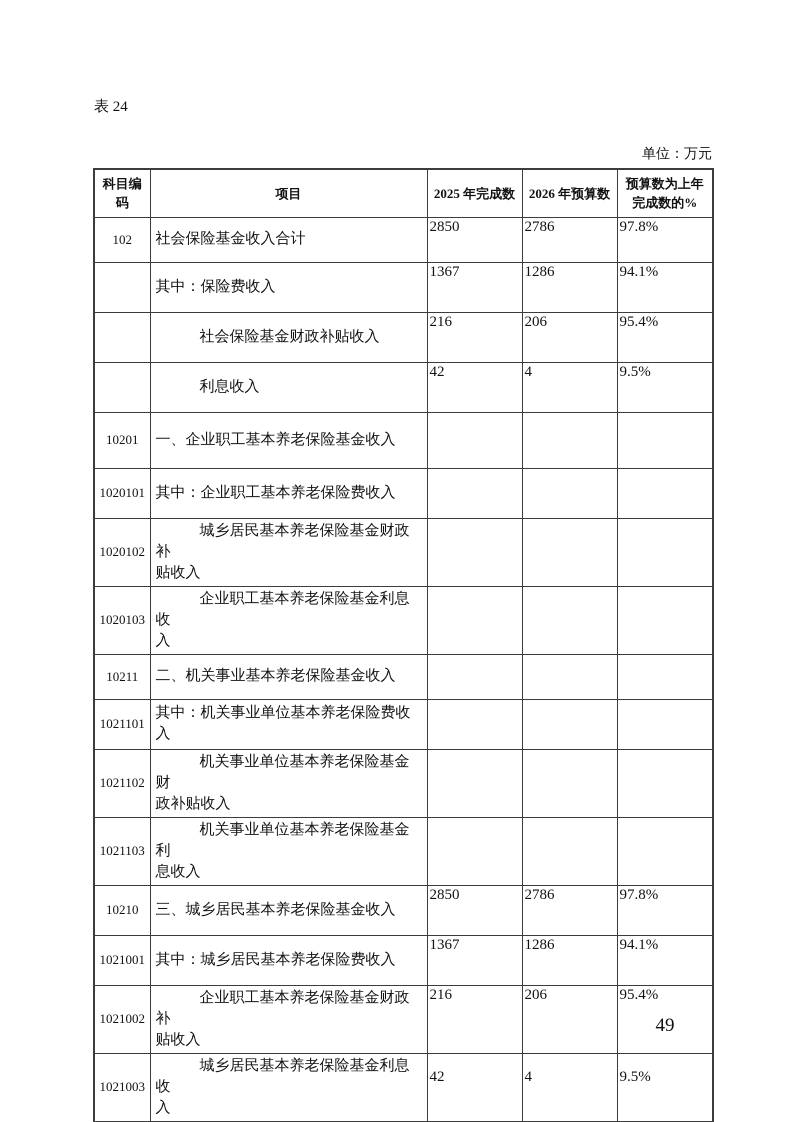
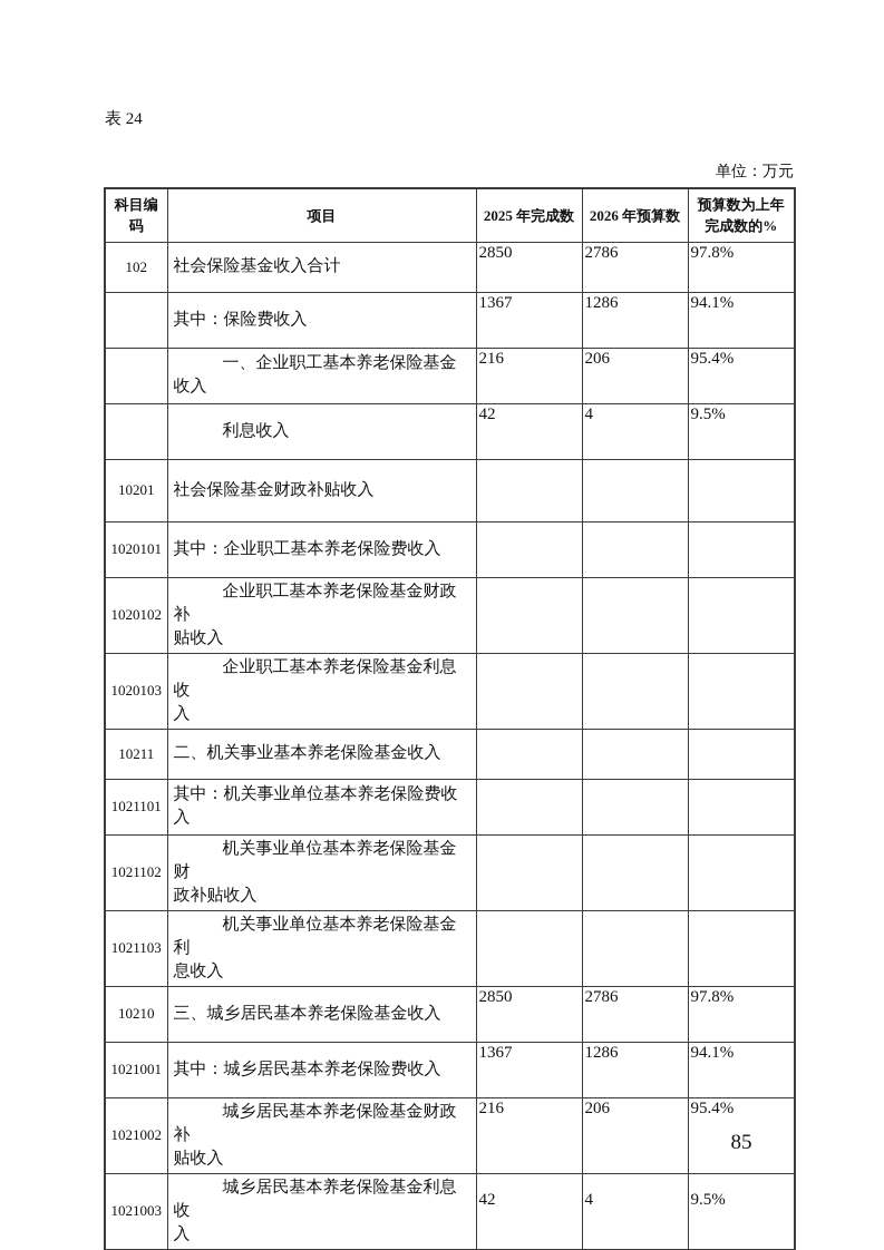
  表 24
  单位：万元
  科目编码	项目	2025 年完成数	2026 年预算数	预算数为上年 完成数的%
  102	社会保险基金收入合计	2850	2786	97.8%
  	其中：保险费收入	1367	1286	94.1%
- 	社会保险基金财政补贴收入	216	206	95.4%
+ 	一、企业职工基本养老保险基金收入	216	206	95.4%
  	利息收入	42	4	9.5%
- 10201	一、企业职工基本养老保险基金收入
+ 10201	社会保险基金财政补贴收入
  1020101	其中：企业职工基本养老保险费收入
- 1020102	城乡居民基本养老保险基金财政补 贴收入
+ 1020102	企业职工基本养老保险基金财政补 贴收入
  1020103	企业职工基本养老保险基金利息收 入
  10211	二、机关事业基本养老保险基金收入
  1021101	其中：机关事业单位基本养老保险费收入
  1021102	机关事业单位基本养老保险基金财 政补贴收入
  1021103	机关事业单位基本养老保险基金利 息收入
  10210	三、城乡居民基本养老保险基金收入	2850	2786	97.8%
  1021001	其中：城乡居民基本养老保险费收入	1367	1286	94.1%
- 1021002	企业职工基本养老保险基金财政补 贴收入	216	206	95.4%
+ 1021002	城乡居民基本养老保险基金财政补 贴收入	216	206	95.4%
  1021003	城乡居民基本养老保险基金利息收 入	42	4	9.5%
- 49
+ 85
